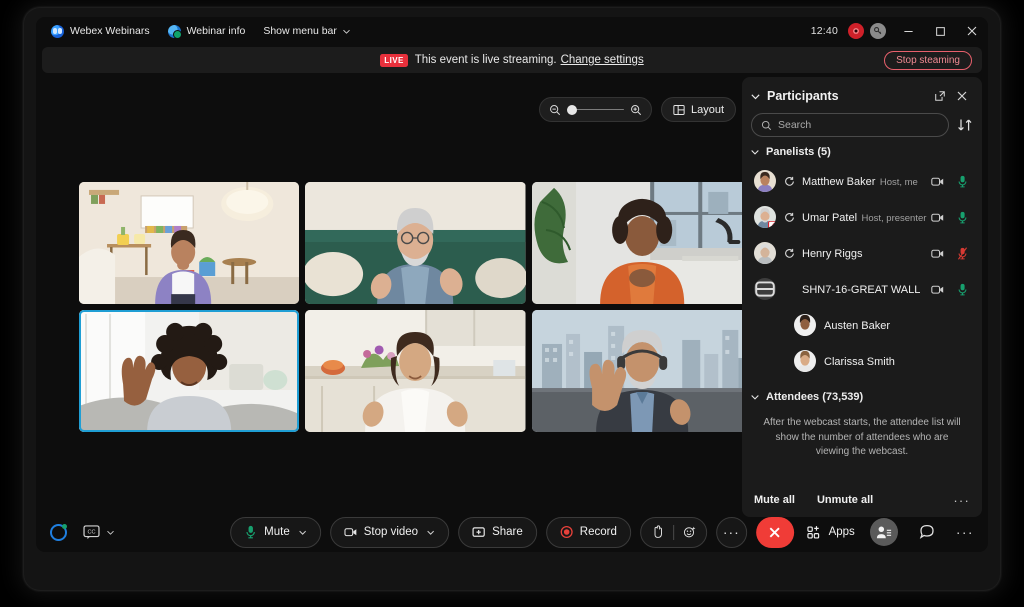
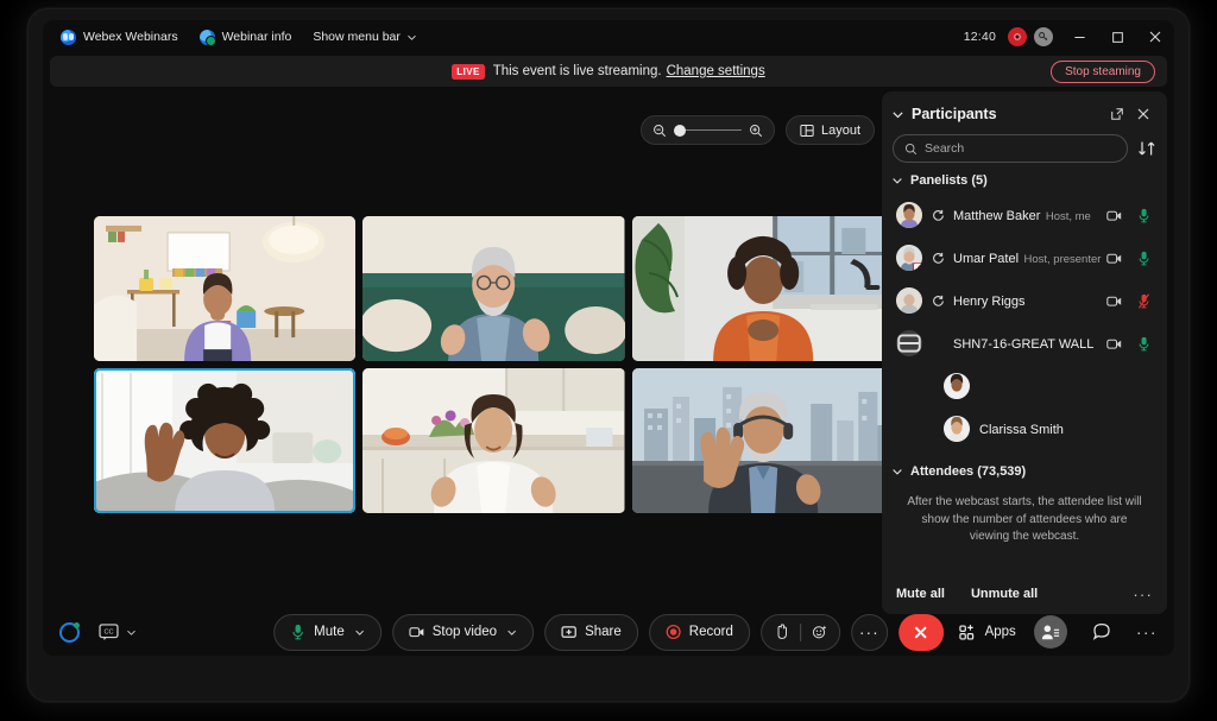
  Webex Webinars
  Webinar info
  Show menu bar
  12:40
  LIVE
  This event is live streaming.
  Change settings
  Stop steaming
  Layout
  Participants
  Search
  Panelists (5)
  Matthew Baker Host, me
  Umar Patel Host, presenter
  Henry Riggs
  SHN7-16-GREAT WALL
- Austen Baker
  Clarissa Smith
  Attendees (73,539)
  After the webcast starts, the attendee list will show the number of attendees who are viewing the webcast.
  Mute all
  Unmute all
  ···
  Mute
  Stop video
  Share
  Record
  ···
  Apps
  ···
